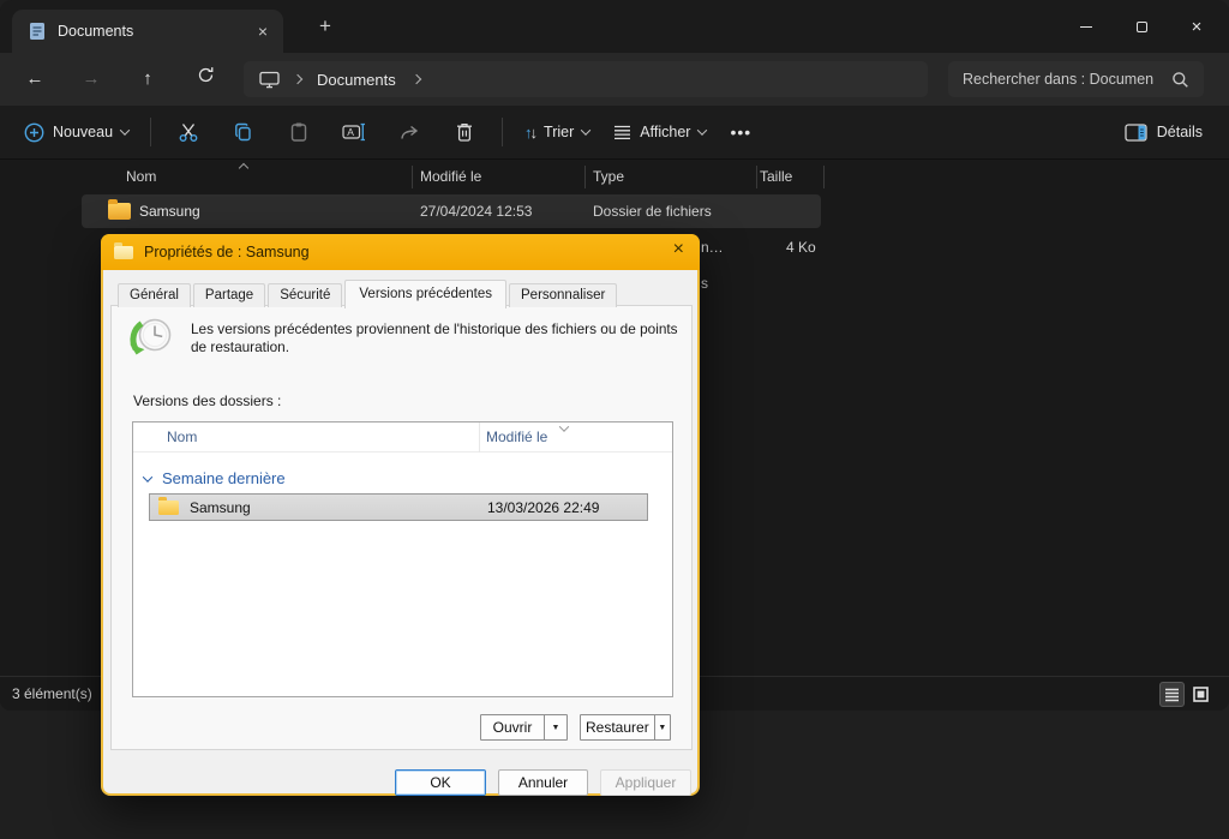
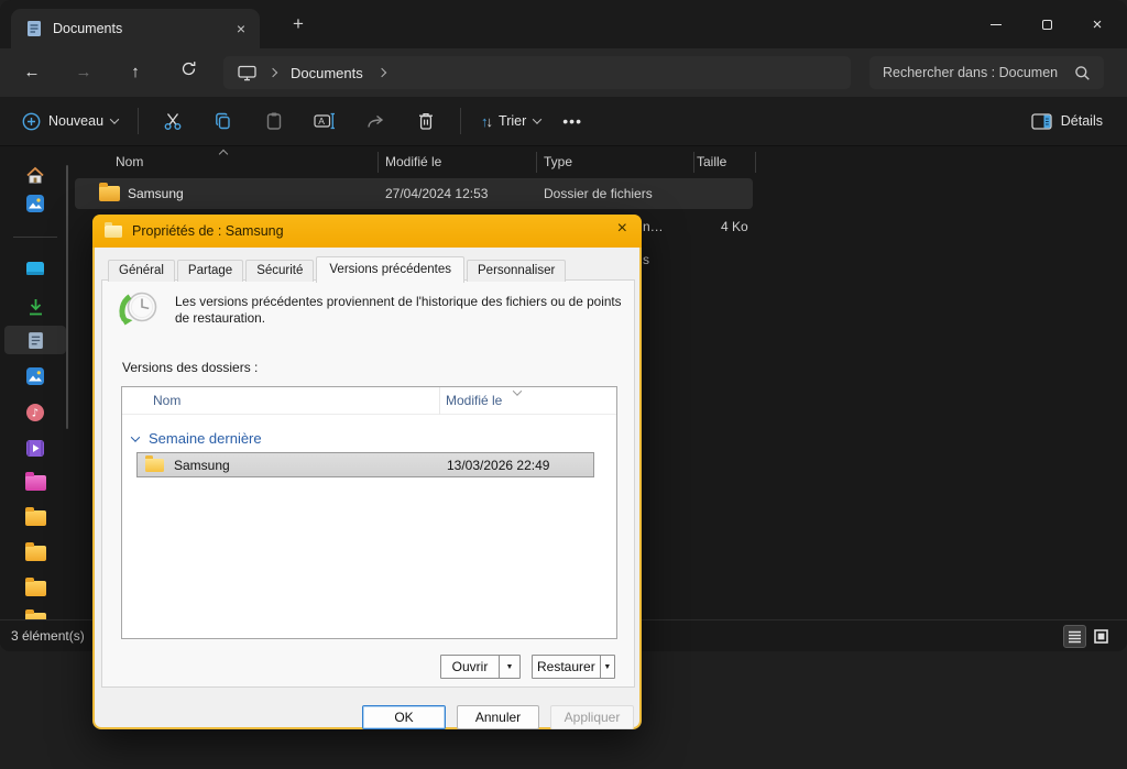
  Documents
  ×
  +
  ×
  ←
  →
  ↑
  Documents
  Rechercher dans : Documen
  Nouveau
  A
  ↑↓
  Trier
- Afficher
  •••
  Détails
+ ♪
  Nom
  Modifié le
  Type
  Taille
  Samsung
  27/04/2024 12:53
  Dossier de fichiers
  n…
  4 Ko
  s
  3 élément(s)
  Propriétés de : Samsung
  ×
  Général
  Partage
  Sécurité
  Versions précédentes
  Personnaliser
  Les versions précédentes proviennent de l'historique des fichiers ou de points de restauration.
  Versions des dossiers :
  Nom
  Modifié le
  Semaine dernière
  Samsung
  13/03/2026 22:49
  Ouvrir
  Restaurer
  OK
  Annuler
  Appliquer
